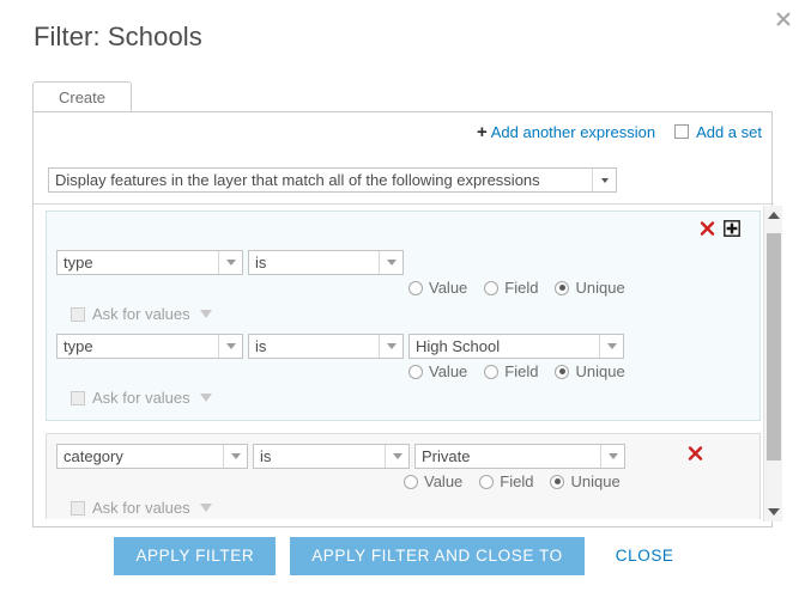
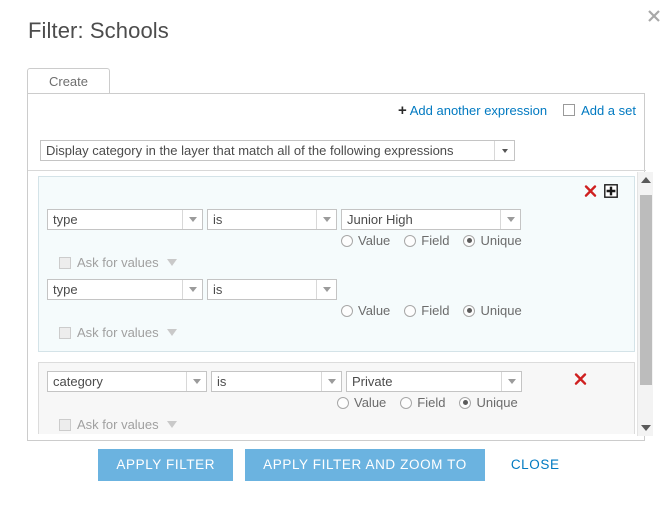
  Filter: Schools
  Create
  +
  Add another expression
  Add a set
- Display features in the layer that match all of the following expressions
+ Display category in the layer that match all of the following expressions
  type
  is
+ Junior High
  Value
  Field
  Unique
  Ask for values
  type
  is
- High School
  Value
  Field
  Unique
  Ask for values
  category
  is
  Private
  Value
  Field
  Unique
  Ask for values
  APPLY FILTER
- APPLY FILTER AND CLOSE TO
+ APPLY FILTER AND ZOOM TO
  CLOSE
